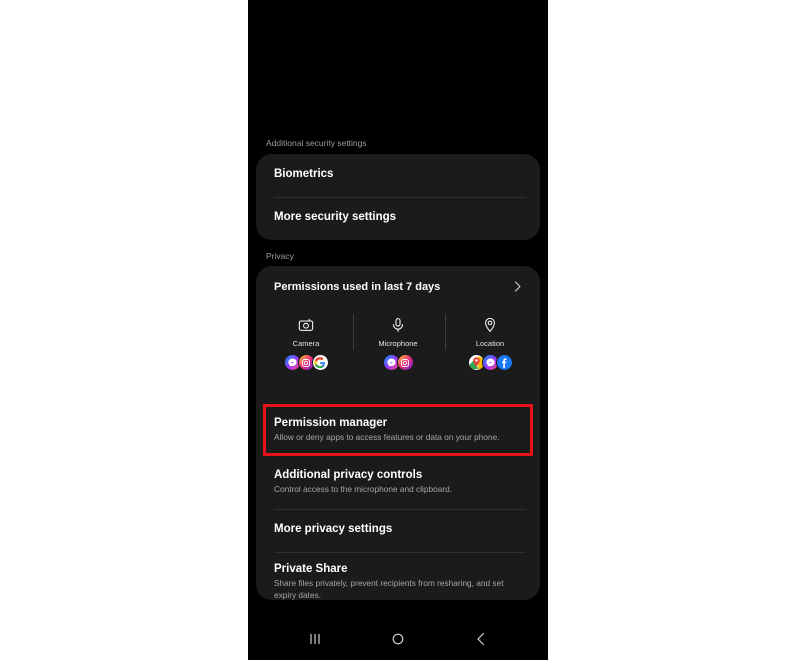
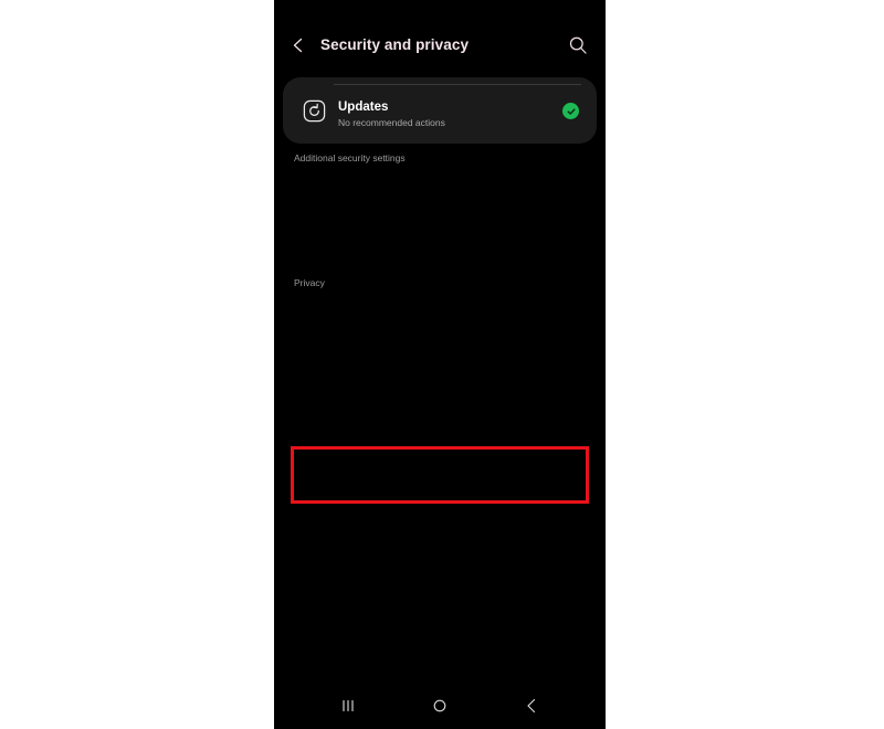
+ Security and privacy
+ Updates
+ No recommended actions
  Additional security settings
- Biometrics
- More security settings
  Privacy
- Permissions used in last 7 days
- Camera
- Microphone
- Location
- Permission manager
- Allow or deny apps to access features or data on your phone.
- Additional privacy controls
- Control access to the microphone and clipboard.
- More privacy settings
- Private Share
- Share files privately, prevent recipients from resharing, and set expiry dates.
